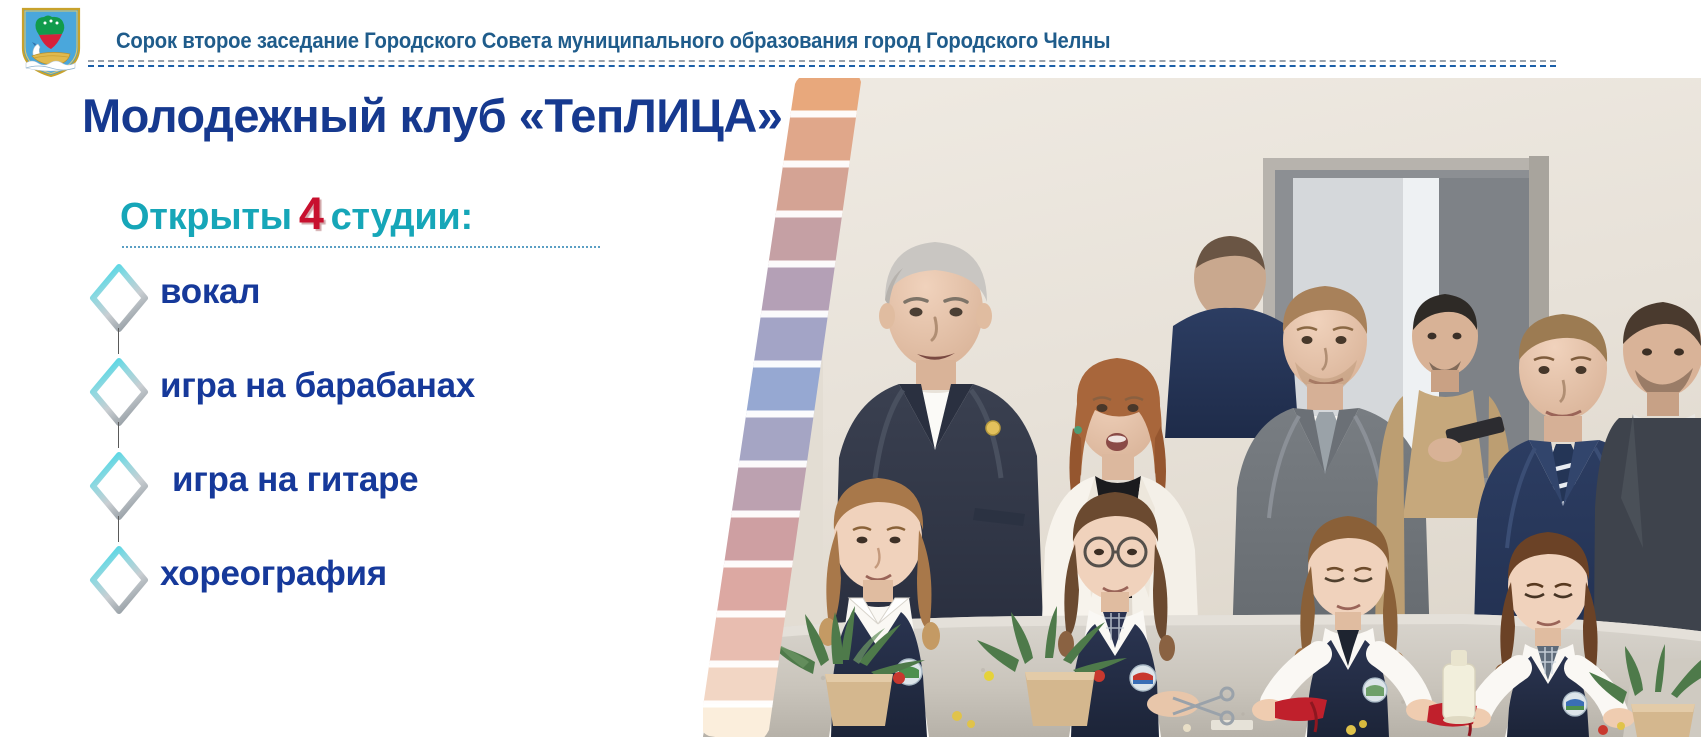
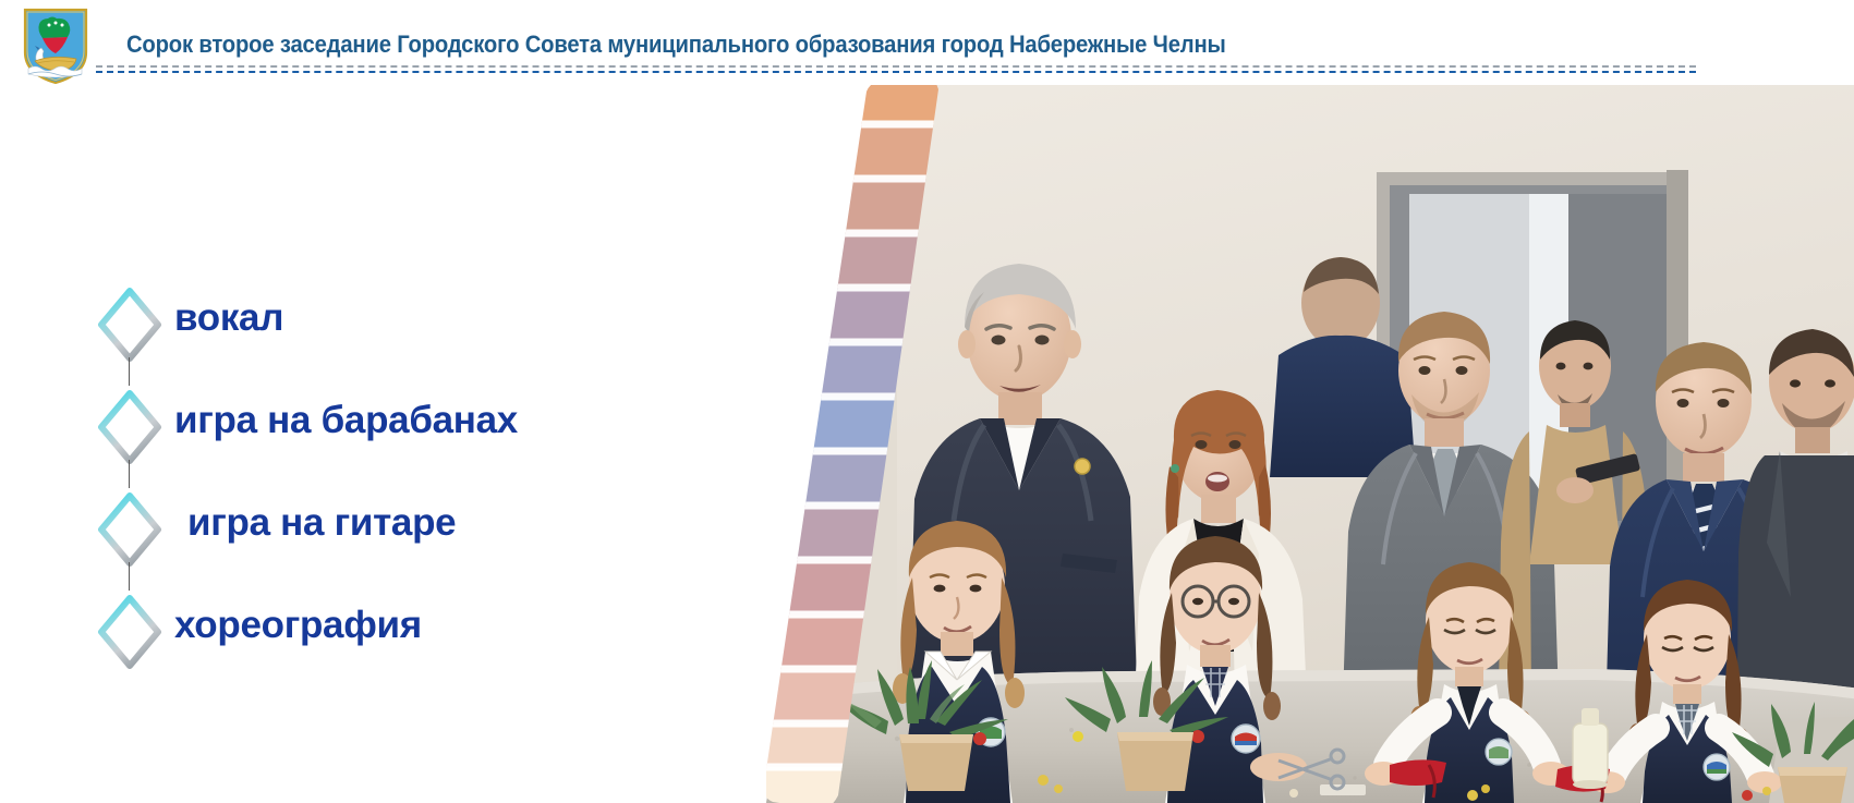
- Сорок второе заседание Городского Совета муниципального образования город Городского Челны
+ Сорок второе заседание Городского Совета муниципального образования город Набережные Челны
- Молодежный клуб «ТепЛИЦА»
- Открыты 4 студии:
  вокал
  игра на барабанах
  игра на гитаре
  хореография
